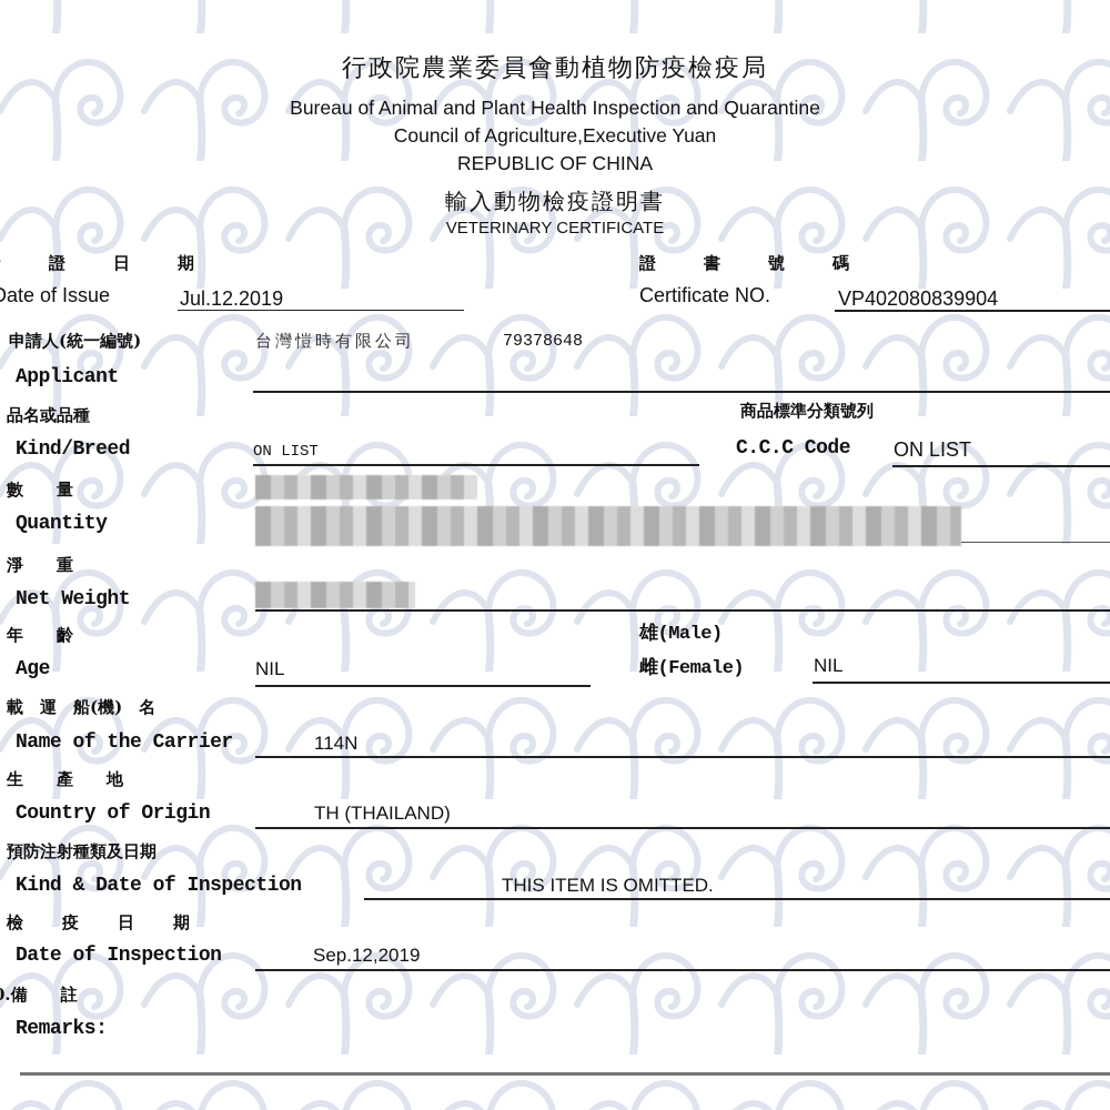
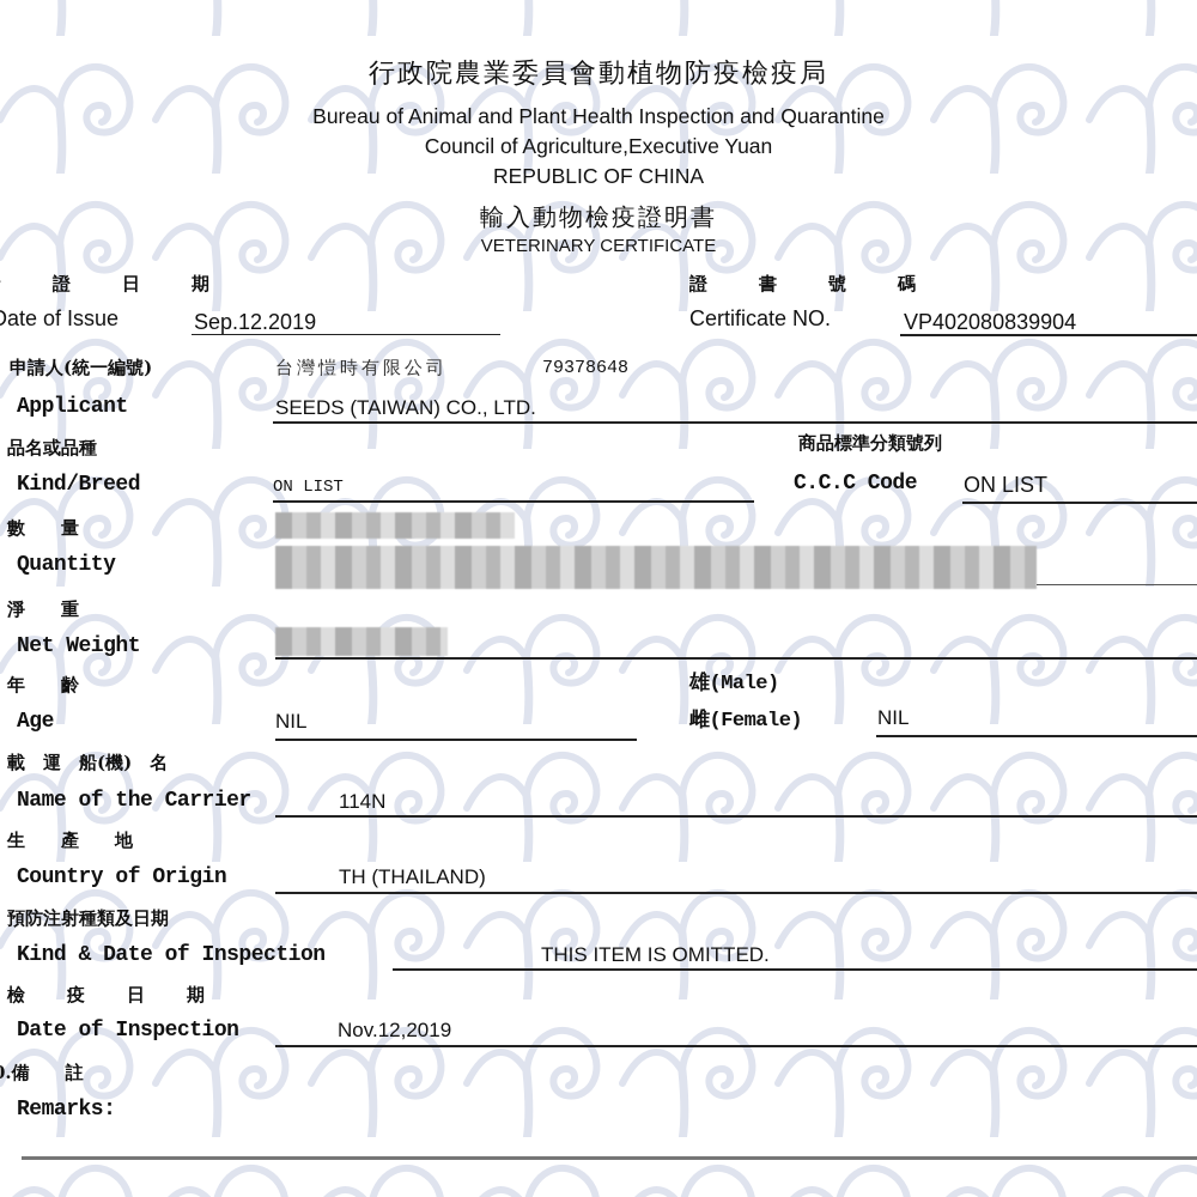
  行政院農業委員會動植物防疫檢疫局
  Bureau of Animal and Plant Health Inspection and Quarantine
  Council of Agriculture,Executive Yuan
  REPUBLIC OF CHINA
  輸入動物檢疫證明書
  VETERINARY CERTIFICATE
  發 證 日 期
  ate of Issue
- Jul.12.2019
+ Sep.12.2019
  證 書 號 碼
  Certificate NO.
  VP402080839904
  申請人(統一編號)
  台灣愷時有限公司
  79378648
  Applicant
+ SEEDS (TAIWAN) CO., LTD.
  品名或品種
  Kind/Breed
  ON LIST
  商品標準分類號列
  C.C.C Code
  ON LIST
  數 量
  Quantity
  淨 重
  Net Weight
  年 齡
  Age
  NIL
  雄(Male)
  雌(Female)
  NIL
  載 運 船(機) 名
  Name of the Carrier
  114N
  生 產 地
  Country of Origin
  TH (THAILAND)
  預防注射種類及日期
  Kind & Date of Inspection
  THIS ITEM IS OMITTED.
  檢 疫 日 期
  Date of Inspection
- Sep.12,2019
+ Nov.12,2019
  .備 註
  Remarks:
